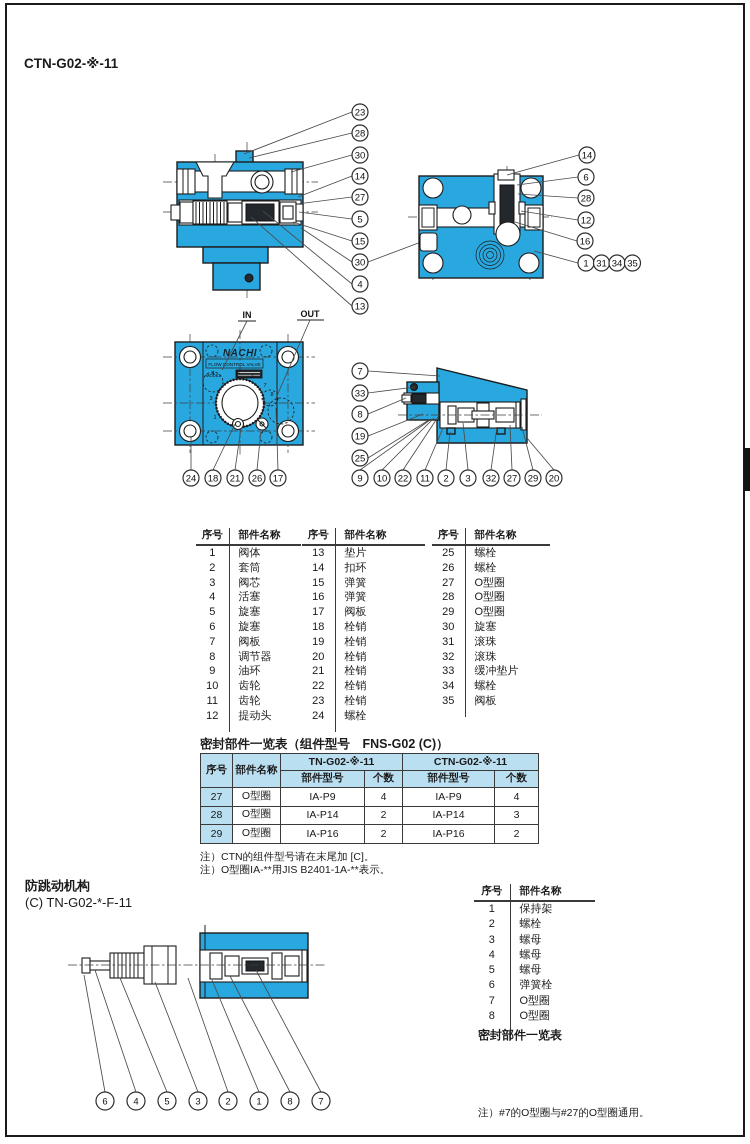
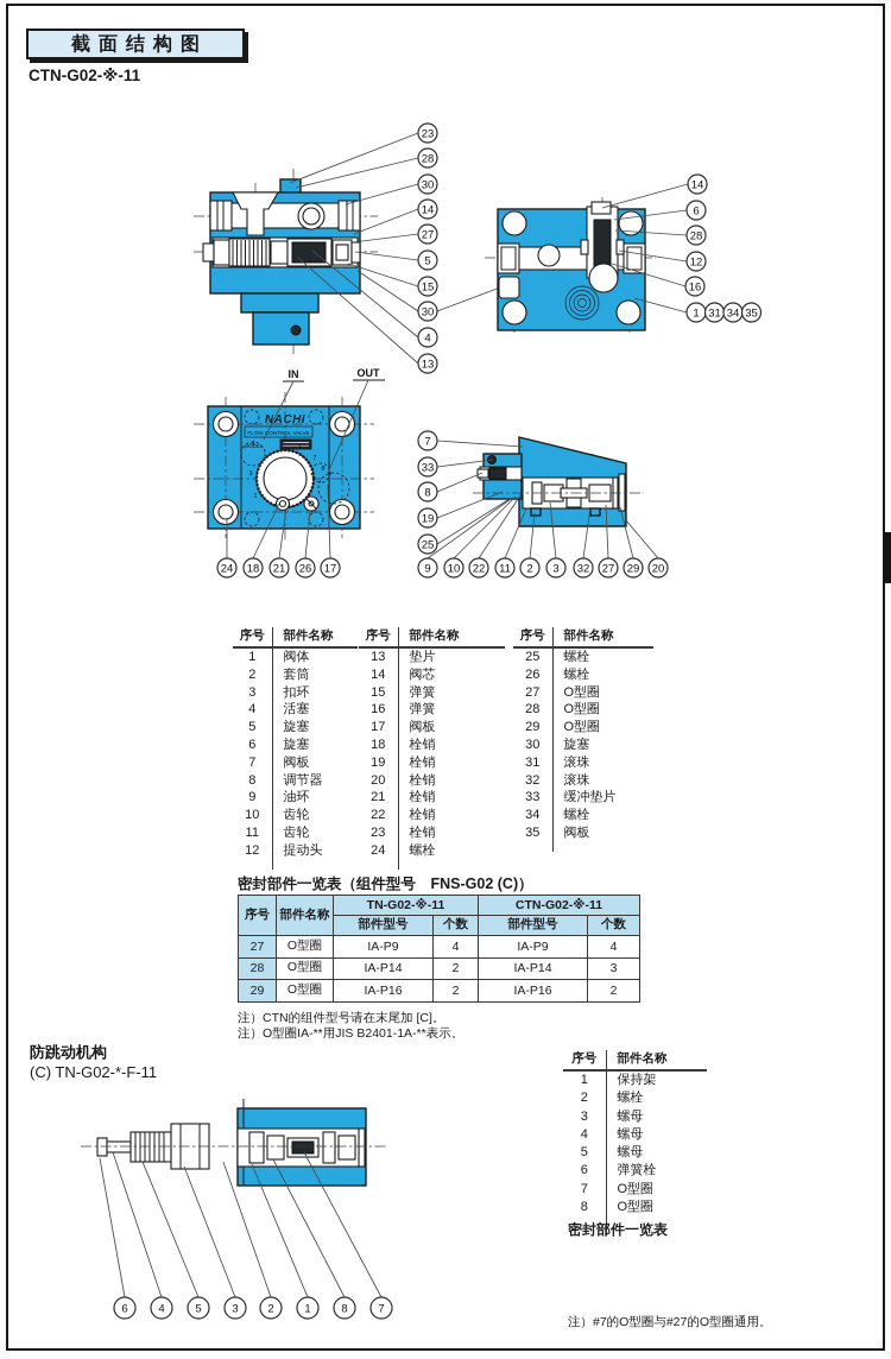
+ 截面结构图
  CTN-G02-※-11
  23
  28
  30
  14
  27
  5
  15
  30
  4
  13
  14
  6
  28
  12
  16
  1
  31
  34
  35
  NACHI
  IN
  OUT
  24
  18
  21
  26
  17
  7
  33
  8
  19
  25
  9
  10
  22
  11
  2
  3
  32
  27
  29
  20
  序号	部件名称
  1	阀体
  2	套筒
- 3	阀芯
+ 3	扣环
  4	活塞
  5	旋塞
  6	旋塞
  7	阀板
  8	调节器
  9	油环
  10	齿轮
  11	齿轮
  12	提动头
  序号	部件名称
  13	垫片
- 14	扣环
+ 14	阀芯
  15	弹簧
  16	弹簧
  17	阀板
  18	栓销
  19	栓销
  20	栓销
  21	栓销
  22	栓销
  23	栓销
  24	螺栓
  序号	部件名称
  25	螺栓
  26	螺栓
  27	O型圈
  28	O型圈
  29	O型圈
  30	旋塞
  31	滚珠
  32	滚珠
  33	缓冲垫片
  34	螺栓
  35	阀板
  密封部件一览表（组件型号 FNS-G02 (C)）
  序号	部件名称	TN-G02-※-11	CTN-G02-※-11
  部件型号	个数	部件型号	个数
  27	O型圈	IA-P9	4	IA-P9	4
  28	O型圈	IA-P14	2	IA-P14	3
  29	O型圈	IA-P16	2	IA-P16	2
  注）CTN的组件型号请在末尾加 [C]。
  注）O型圈IA-**用JIS B2401-1A-**表示。
  防跳动机构
  (C) TN-G02-*-F-11
  6
  4
  5
  3
  2
  1
  8
  7
  序号	部件名称
  1	保持架
  2	螺栓
  3	螺母
  4	螺母
  5	螺母
  6	弹簧栓
  7	O型圈
  8	O型圈
  密封部件一览表
  注）#7的O型圈与#27的O型圈通用。
